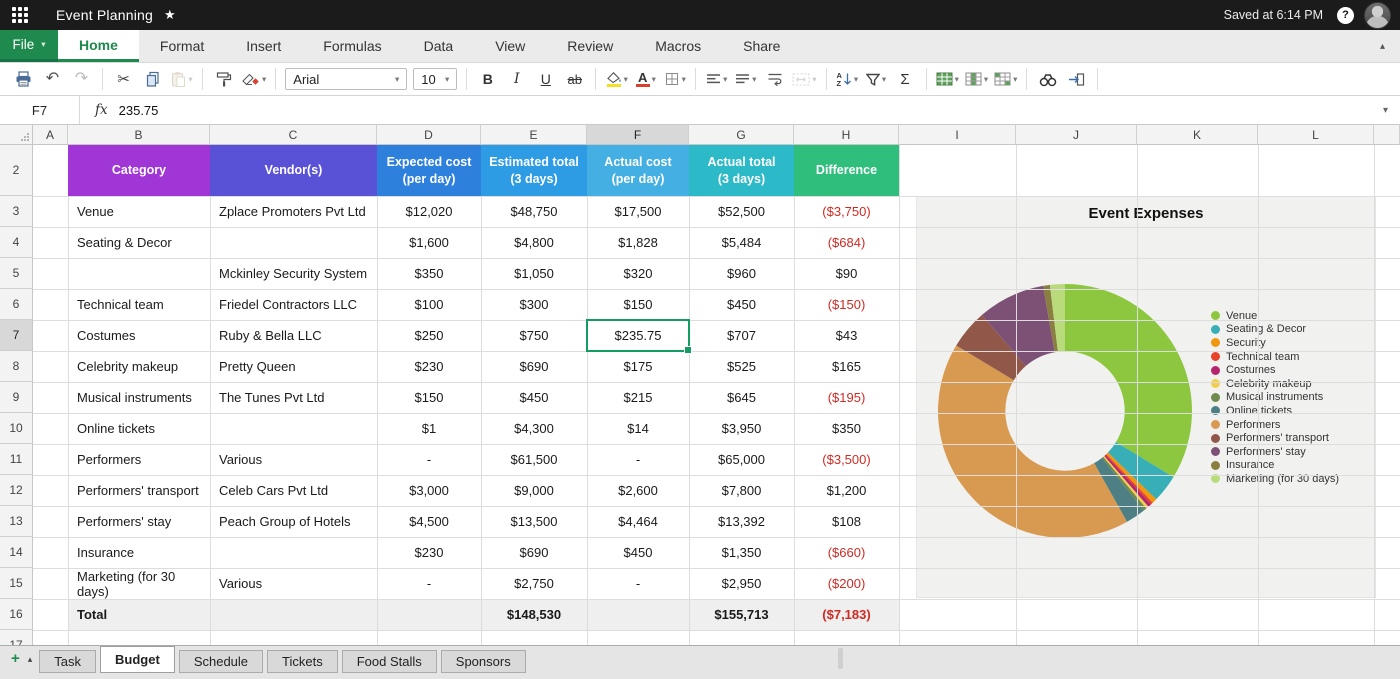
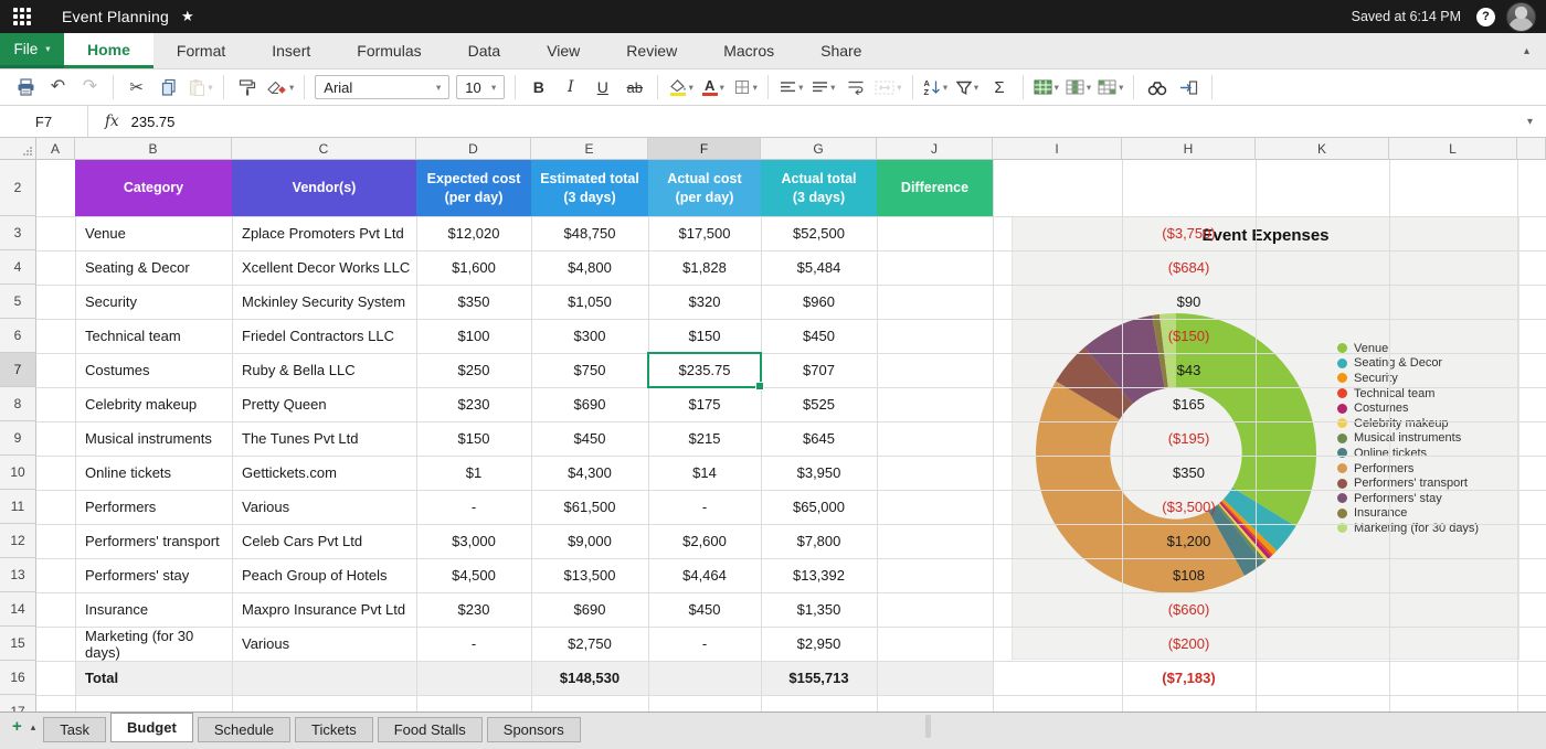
  Event Planning
  ★
  Saved at 6:14 PM
  ?
  File
  ▾
  Home
  Format
  Insert
  Formulas
  Data
  View
  Review
  Macros
  Share
  ▴
  ↶
  ↷
  ✂
  ▾
  ▾
  Arial
  ▾
  10
  ▾
  B
  I
  U
  ab
  ▾
  A
  ▾
  ▾
  ▾
  ▾
  ▾
  A
  Z
  ▾
  ▾
  Σ
  ▾
  ▾
  ▾
  F7
  fx
  235.75
  ▾
  Event Expenses
  Venue
  Seating & Decor
  Securiy
  Technical team
  Costumes
  Celebrity makeup
  Musicl instruments
  Online tickets
  Performers
  Performers' transport
  Performers' stay
  Insurance
  Markeing (for 30 days)
  A
  B
  C
  D
  E
  F
  G
- H
+ J
  I
- J
+ H
  K
  L
  2
  3
  4
  5
  6
  7
  8
  9
  10
  11
  12
  13
  14
  15
  16
  Category
  Vendor(s)
  Expected cost
  (per day)
  Estimated total
  (3 days)
  Actual cost
  (per day)
  Actual total
  (3 days)
  Difference
  Venue
  Zplace Promoters Pvt Ltd
  $12,020
  $48,750
  $17,500
  $52,500
  ($3,750)
  Seating & Decor
+ Xcellent Decor Works LLC
  $1,600
  $4,800
  $1,828
  $5,484
  ($684)
+ Security
  Mckinley Security System
  $350
  $1,050
  $320
  $960
  $90
  Technical team
  Friedel Contractors LLC
  $100
  $300
  $150
  $450
  ($150)
  Costumes
  Ruby & Bella LLC
  $250
  $750
  $707
  $43
  Celebrity makeup
  Pretty Queen
  $230
  $690
  $175
  $525
  $165
  Musical instruments
  The Tunes Pvt Ltd
  $150
  $450
  $215
  $645
  ($195)
  Online tickets
+ Gettickets.com
  $1
  $4,300
  $14
  $3,950
  $350
  Performers
  Various
  -
  $61,500
  -
  $65,000
  ($3,500)
  Performers' transport
  Celeb Cars Pvt Ltd
  $3,000
  $9,000
  $2,600
  $7,800
  $1,200
  Performers' stay
  Peach Group of Hotels
  $4,500
  $13,500
  $4,464
  $13,392
  $108
  Insurance
+ Maxpro Insurance Pvt Ltd
  $230
  $690
  $450
  $1,350
  ($660)
  Marketing (for 30 days)
  Various
  -
  $2,750
  -
  $2,950
  ($200)
  Total
  $148,530
  $155,713
  ($7,183)
  +
  ▴
  Task
  Budget
  Schedule
  Tickets
  Food Stalls
  Sponsors
